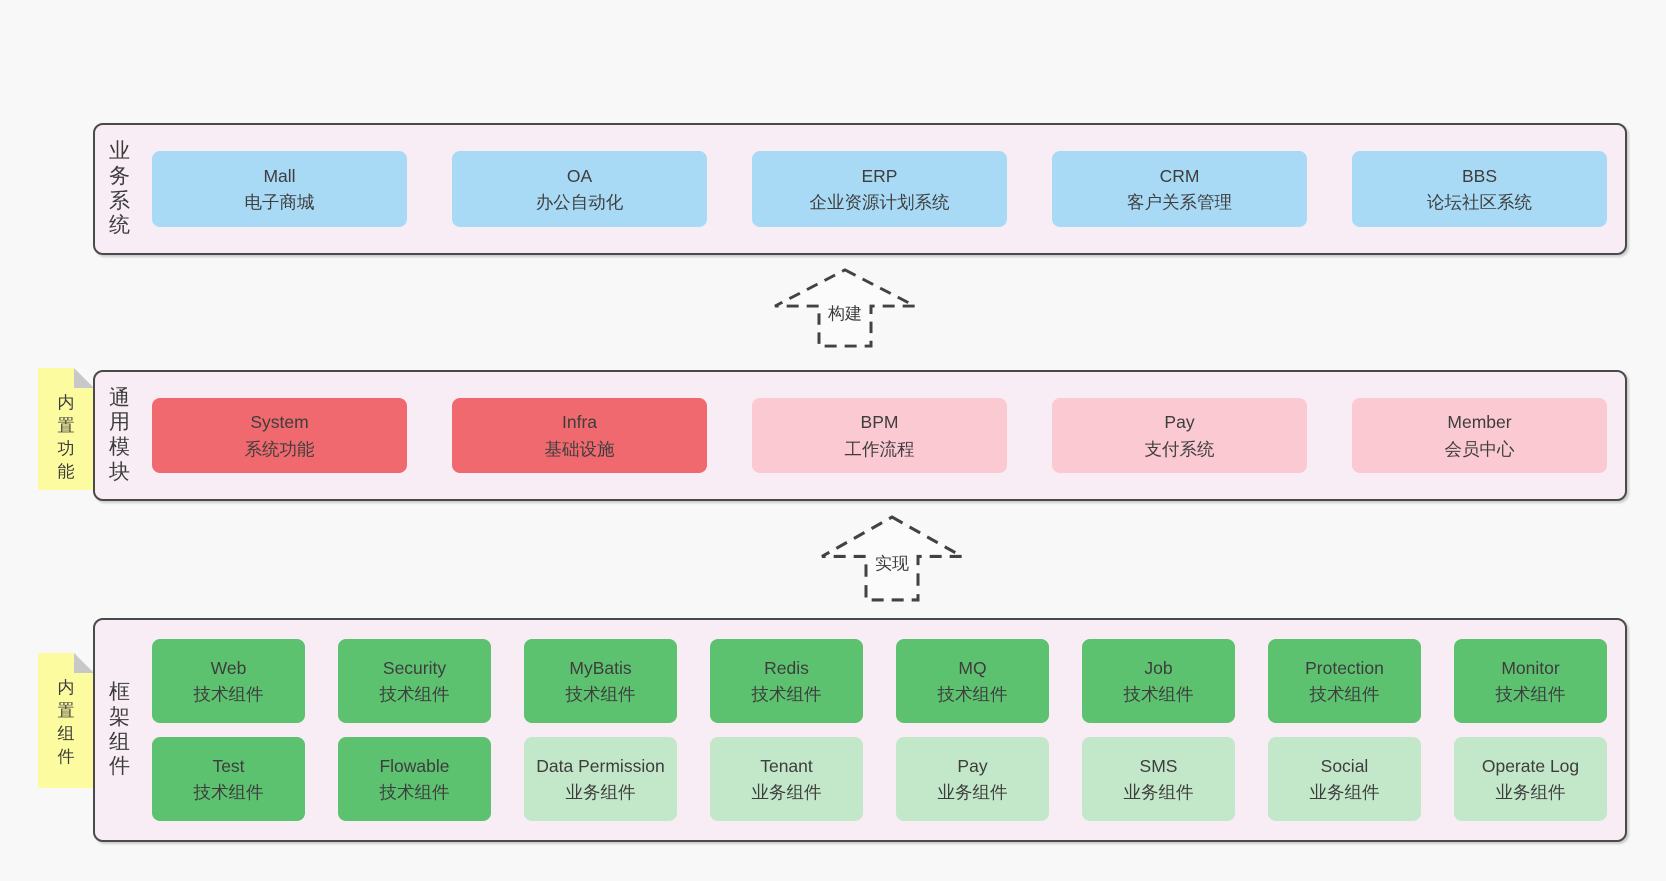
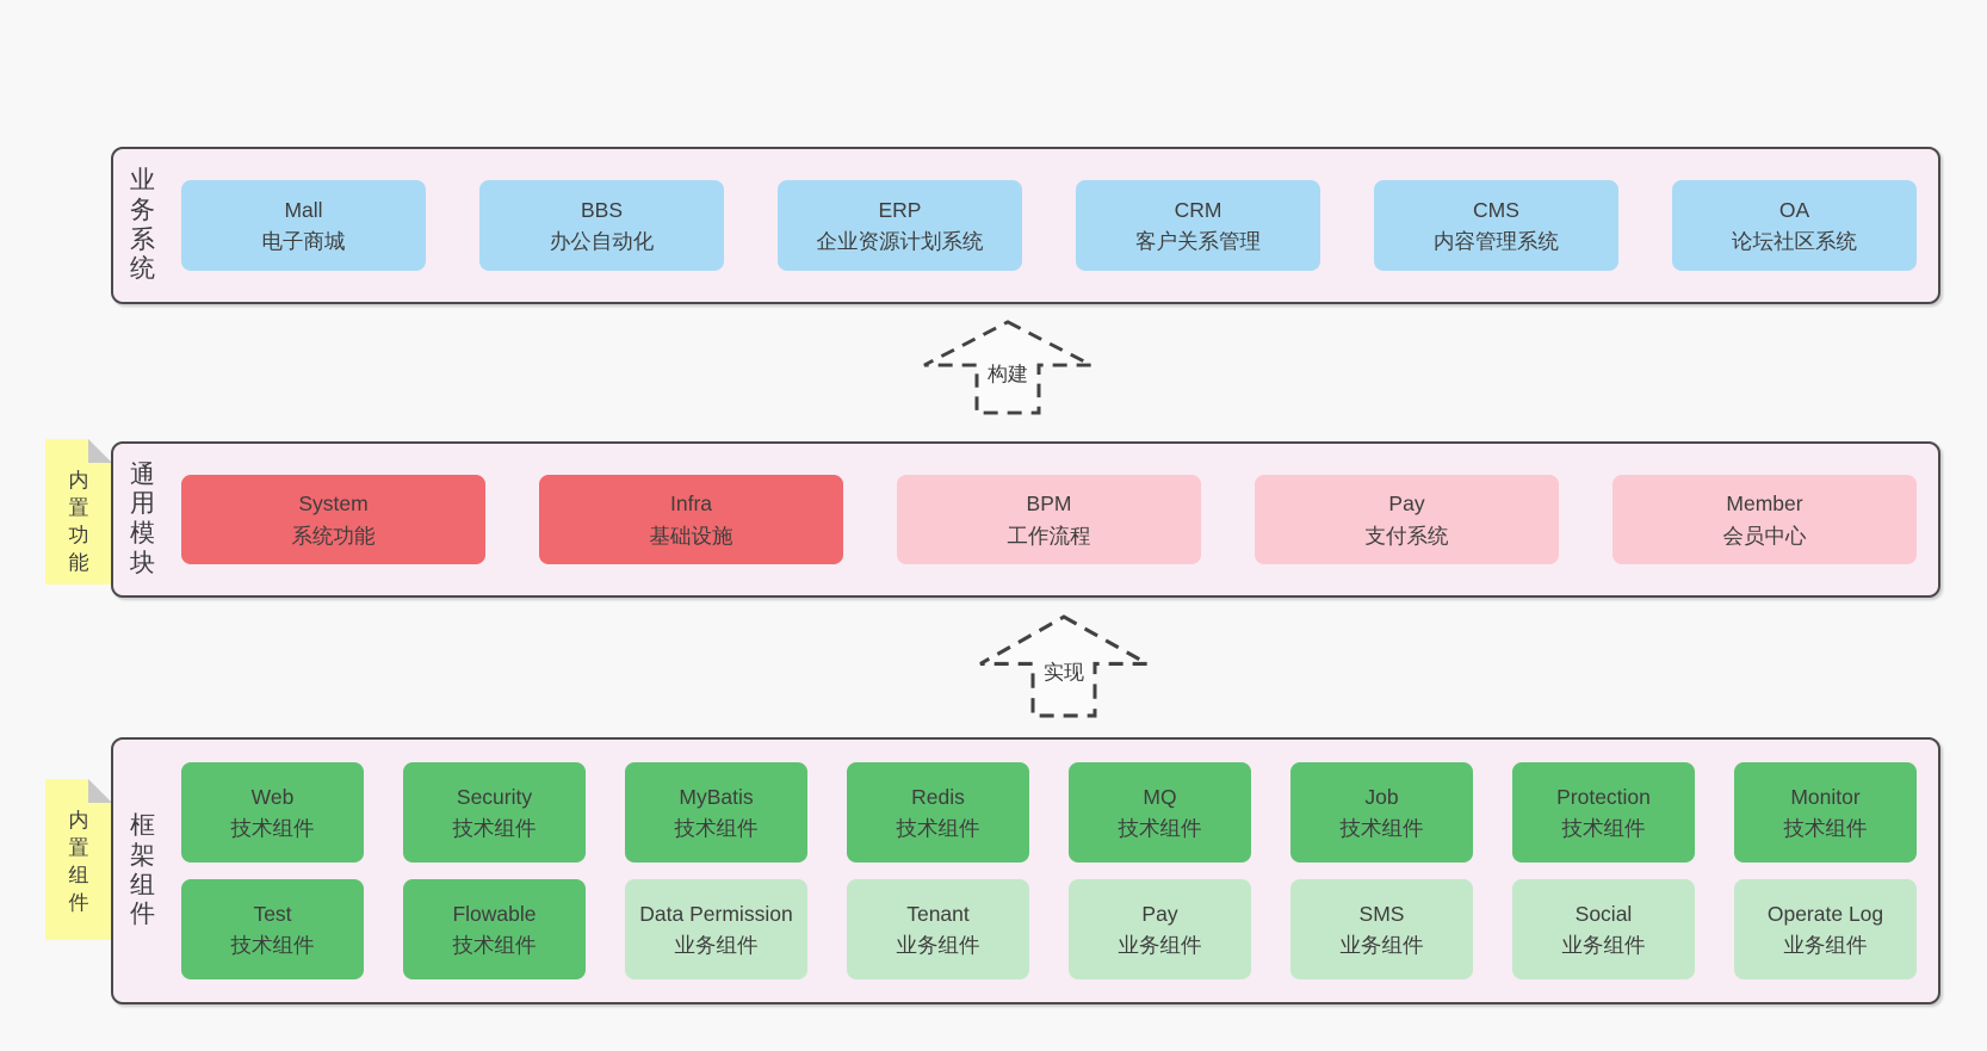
  业务系统
  Mall
  电子商城
- OA
+ BBS
  办公自动化
  ERP
  企业资源计划系统
  CRM
  客户关系管理
+ CMS
+ 内容管理系统
- BBS
+ OA
  论坛社区系统
  构建
  内置功能
  通用模块
  System
  系统功能
  Infra
  基础设施
  BPM
  工作流程
  Pay
  支付系统
  Member
  会员中心
  实现
  内置组件
  框架组件
  Web
  技术组件
  Security
  技术组件
  MyBatis
  技术组件
  Redis
  技术组件
  MQ
  技术组件
  Job
  技术组件
  Protection
  技术组件
  Monitor
  技术组件
  Test
  技术组件
  Flowable
  技术组件
  Data Permission
  业务组件
  Tenant
  业务组件
  Pay
  业务组件
  SMS
  业务组件
  Social
  业务组件
  Operate Log
  业务组件
